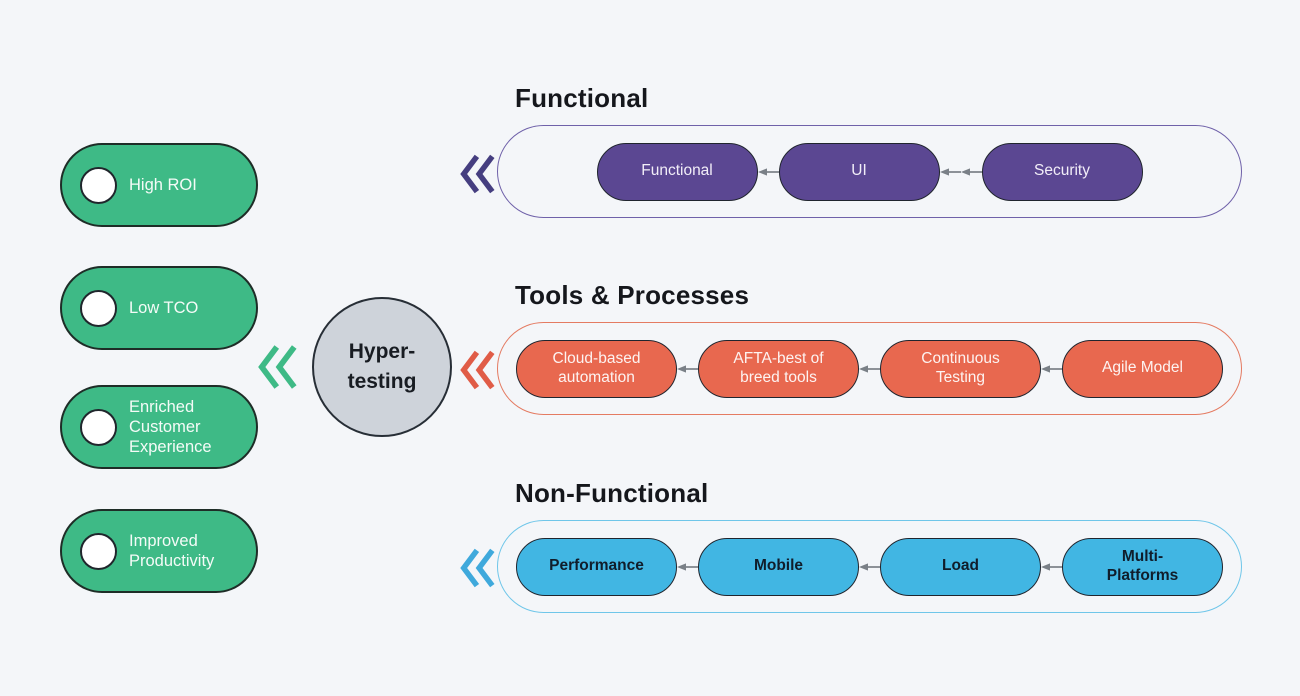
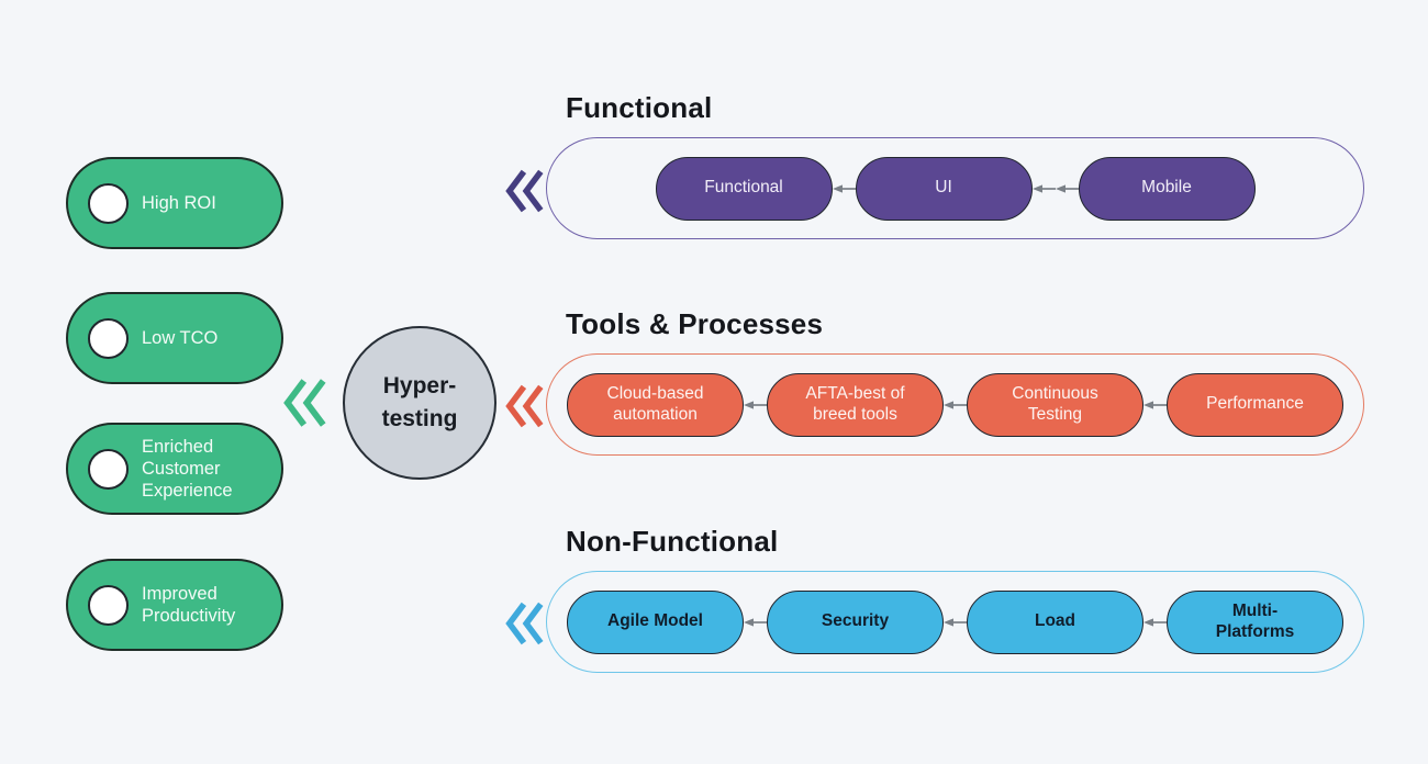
  High ROI
  Low TCO
  Enriched Customer Experience
  Improved Productivity
  Hyper-
  testing
  Functional
  Functional
  UI
- Security
+ Mobile
  Tools & Processes
  Cloud-based
  automation
  AFTA-best of
  breed tools
  Continuous
  Testing
- Agile Model
+ Performance
  Non-Functional
- Performance
+ Agile Model
- Mobile
+ Security
  Load
  Multi-
  Platforms
